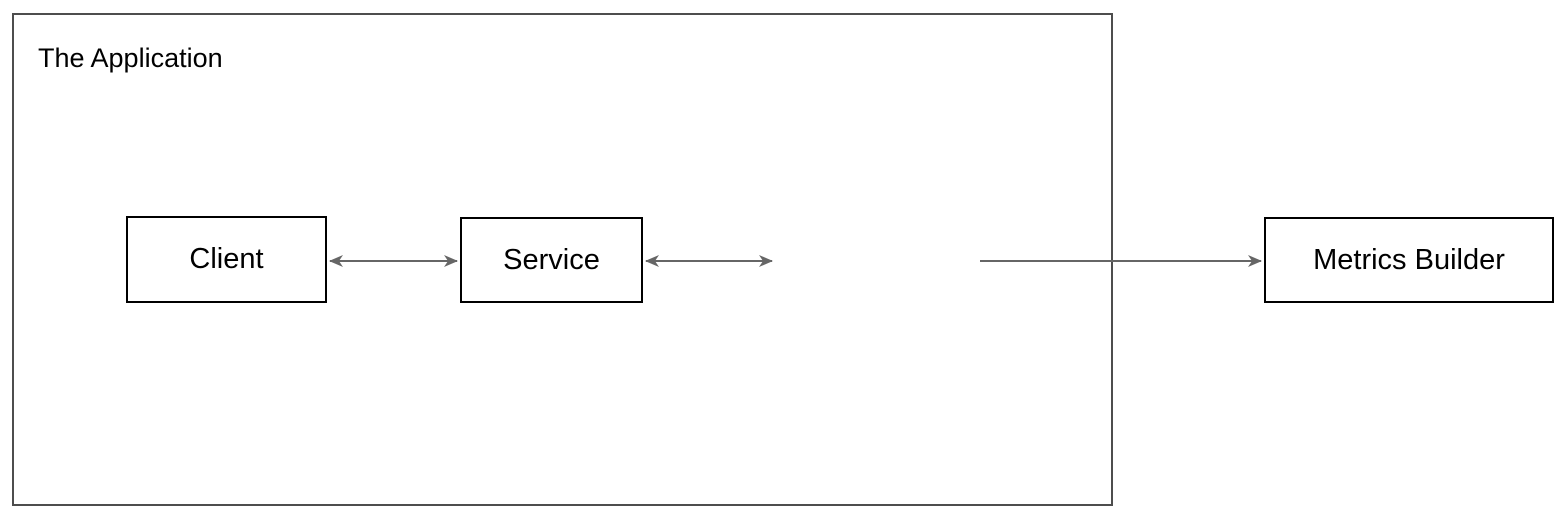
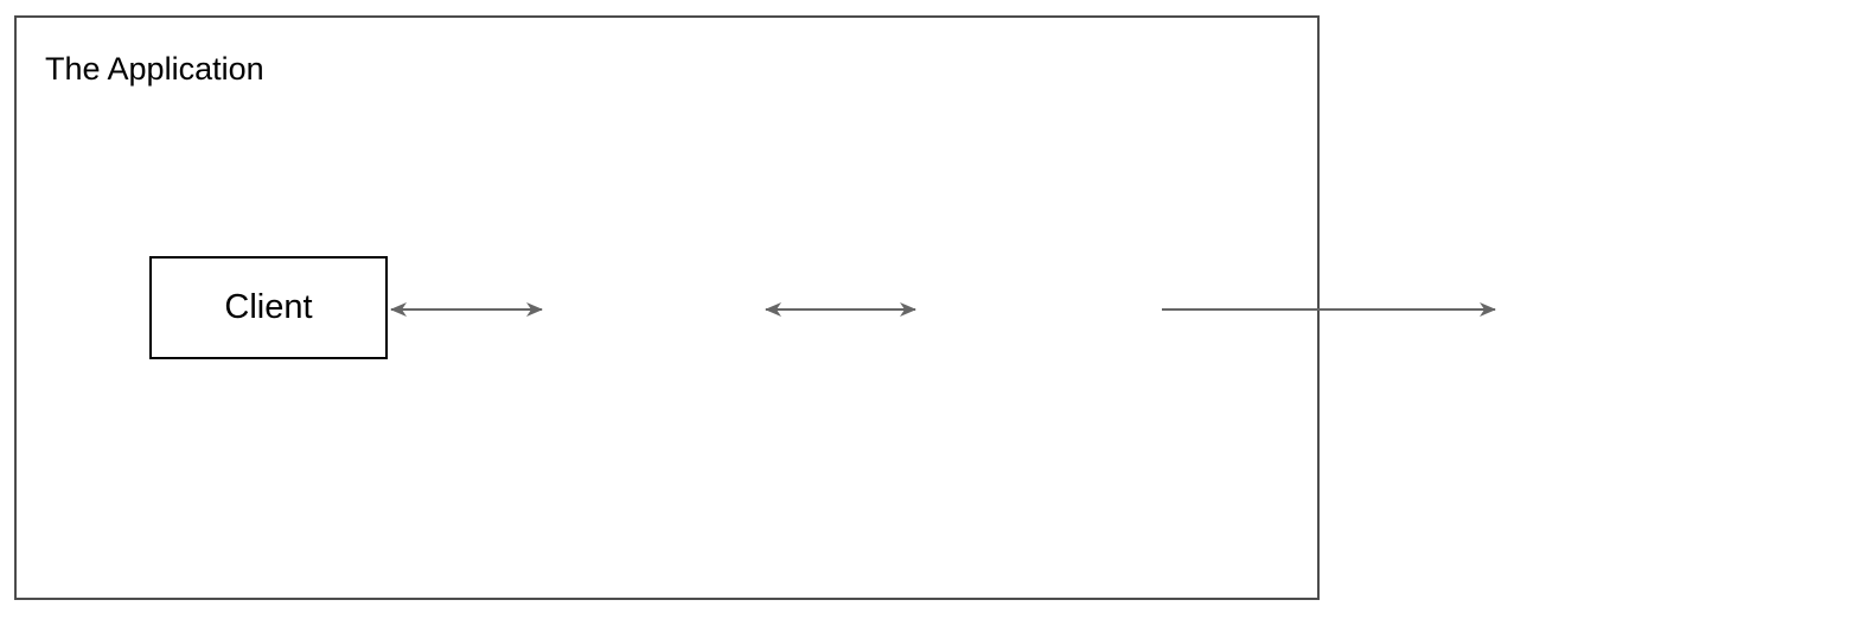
  The Application
  Client
- Service
- Metrics Builder
